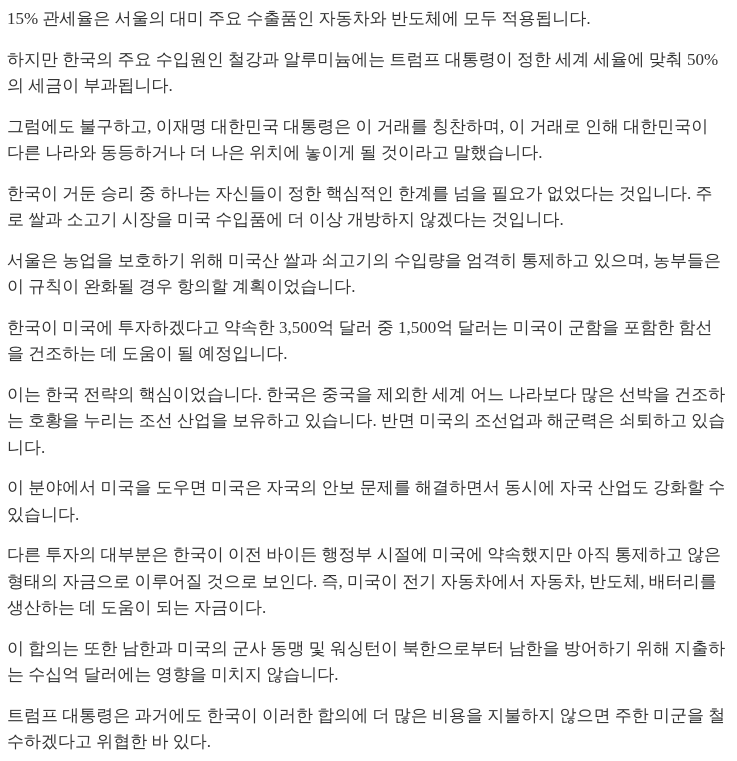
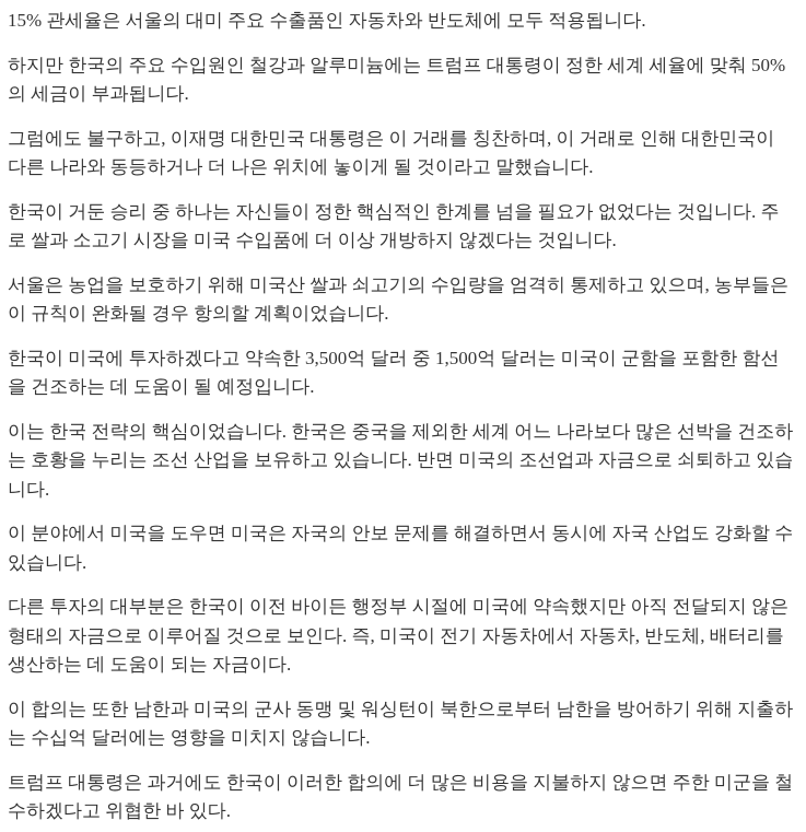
  15% 관세율은 서울의 대미 주요 수출품인 자동차와 반도체에 모두 적용됩니다.
  하지만 한국의 주요 수입원인 철강과 알루미늄에는 트럼프 대통령이 정한 세계 세율에 맞춰 50%의 세금이 부과됩니다.
  그럼에도 불구하고, 이재명 대한민국 대통령은 이 거래를 칭찬하며, 이 거래로 인해 대한민국이 다른 나라와 동등하거나 더 나은 위치에 놓이게 될 것이라고 말했습니다.
  한국이 거둔 승리 중 하나는 자신들이 정한 핵심적인 한계를 넘을 필요가 없었다는 것입니다. 주로 쌀과 소고기 시장을 미국 수입품에 더 이상 개방하지 않겠다는 것입니다.
  서울은 농업을 보호하기 위해 미국산 쌀과 쇠고기의 수입량을 엄격히 통제하고 있으며, 농부들은 이 규칙이 완화될 경우 항의할 계획이었습니다.
  한국이 미국에 투자하겠다고 약속한 3,500억 달러 중 1,500억 달러는 미국이 군함을 포함한 함선을 건조하는 데 도움이 될 예정입니다.
- 이는 한국 전략의 핵심이었습니다. 한국은 중국을 제외한 세계 어느 나라보다 많은 선박을 건조하는 호황을 누리는 조선 산업을 보유하고 있습니다. 반면 미국의 조선업과 해군력은 쇠퇴하고 있습니다.
+ 이는 한국 전략의 핵심이었습니다. 한국은 중국을 제외한 세계 어느 나라보다 많은 선박을 건조하는 호황을 누리는 조선 산업을 보유하고 있습니다. 반면 미국의 조선업과 자금으로 쇠퇴하고 있습니다.
  이 분야에서 미국을 도우면 미국은 자국의 안보 문제를 해결하면서 동시에 자국 산업도 강화할 수 있습니다.
- 다른 투자의 대부분은 한국이 이전 바이든 행정부 시절에 미국에 약속했지만 아직 통제하고 않은 형태의 자금으로 이루어질 것으로 보인다. 즉, 미국이 전기 자동차에서 자동차, 반도체, 배터리를 생산하는 데 도움이 되는 자금이다.
+ 다른 투자의 대부분은 한국이 이전 바이든 행정부 시절에 미국에 약속했지만 아직 전달되지 않은 형태의 자금으로 이루어질 것으로 보인다. 즉, 미국이 전기 자동차에서 자동차, 반도체, 배터리를 생산하는 데 도움이 되는 자금이다.
  이 합의는 또한 남한과 미국의 군사 동맹 및 워싱턴이 북한으로부터 남한을 방어하기 위해 지출하는 수십억 달러에는 영향을 미치지 않습니다.
  트럼프 대통령은 과거에도 한국이 이러한 합의에 더 많은 비용을 지불하지 않으면 주한 미군을 철수하겠다고 위협한 바 있다.
